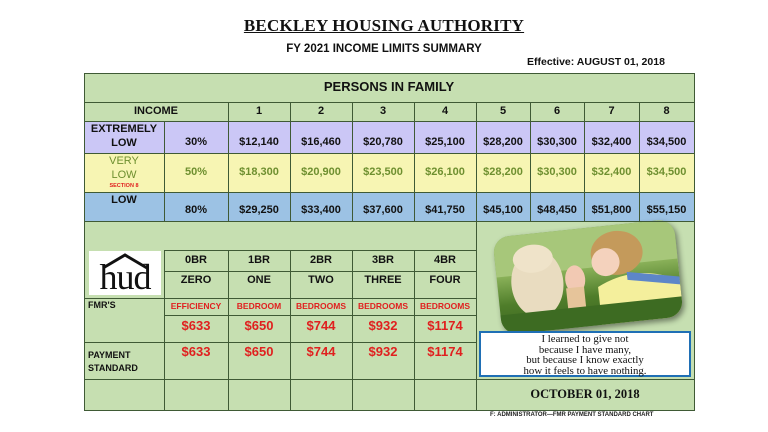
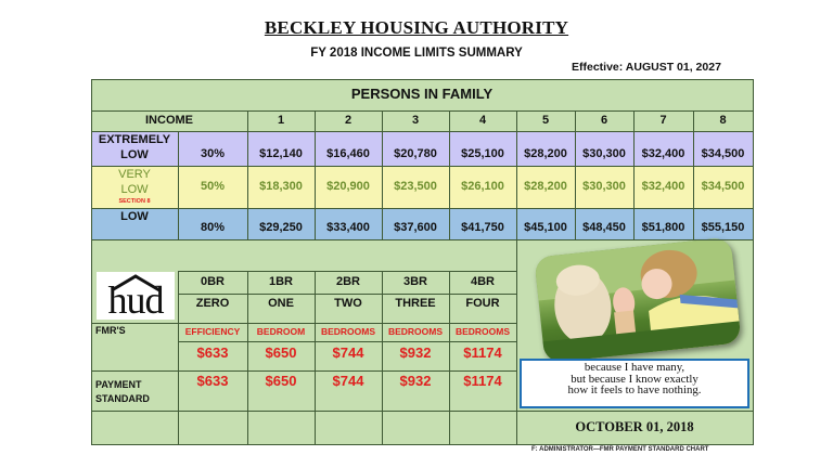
  BECKLEY HOUSING AUTHORITY
- FY 2021 INCOME LIMITS SUMMARY
+ FY 2018 INCOME LIMITS SUMMARY
- Effective: AUGUST 01, 2018
+ Effective: AUGUST 01, 2027
  PERSONS IN FAMILY
  INCOME
  1
  2
  3
  4
  5
  6
  7
  8
  EXTREMELY
  LOW
  30%
  $12,140
  $16,460
  $20,780
  $25,100
  $28,200
  $30,300
  $32,400
  $34,500
  VERY
  LOW
  50%
  $18,300
  $20,900
  $23,500
  $26,100
  $28,200
  $30,300
  $32,400
  $34,500
  LOW
  80%
  $29,250
  $33,400
  $37,600
  $41,750
  $45,100
  $48,450
  $51,800
  $55,150
  hud
  0BR
  1BR
  2BR
  3BR
  4BR
  ZERO
  ONE
  TWO
  THREE
  FOUR
  FMR'S
  EFFICIENCY
  BEDROOM
  BEDROOMS
  BEDROOMS
  BEDROOMS
  $633
  $650
  $744
  $932
  $1174
  PAYMENT
  STANDARD
  $633
  $650
  $744
  $932
  $1174
- I learned to give not
  because I have many,
  but because I know exactly
  how it feels to have nothing.
  OCTOBER 01, 2018
